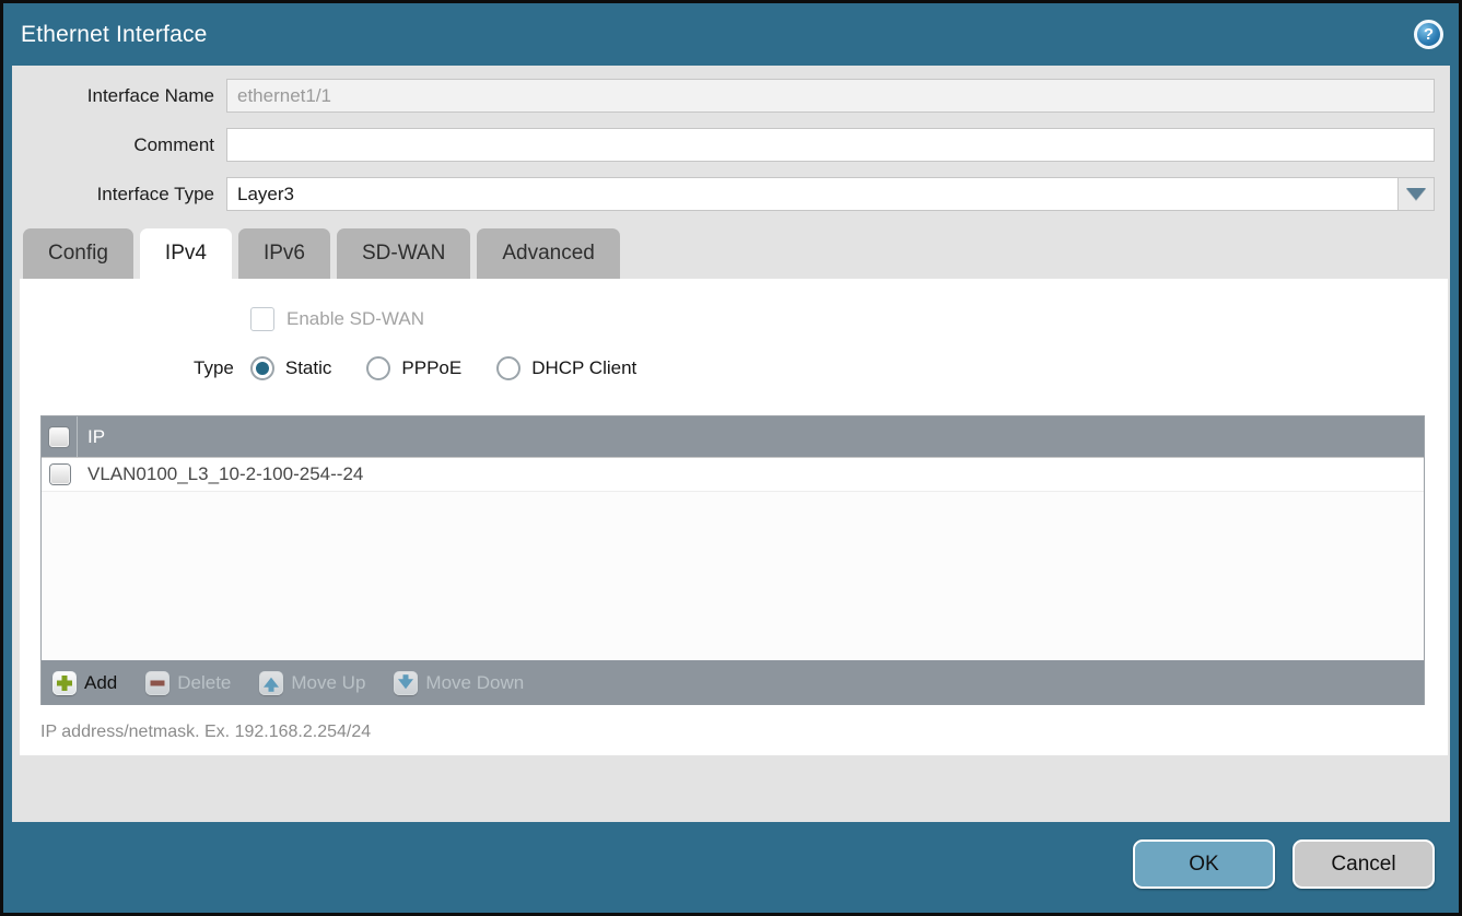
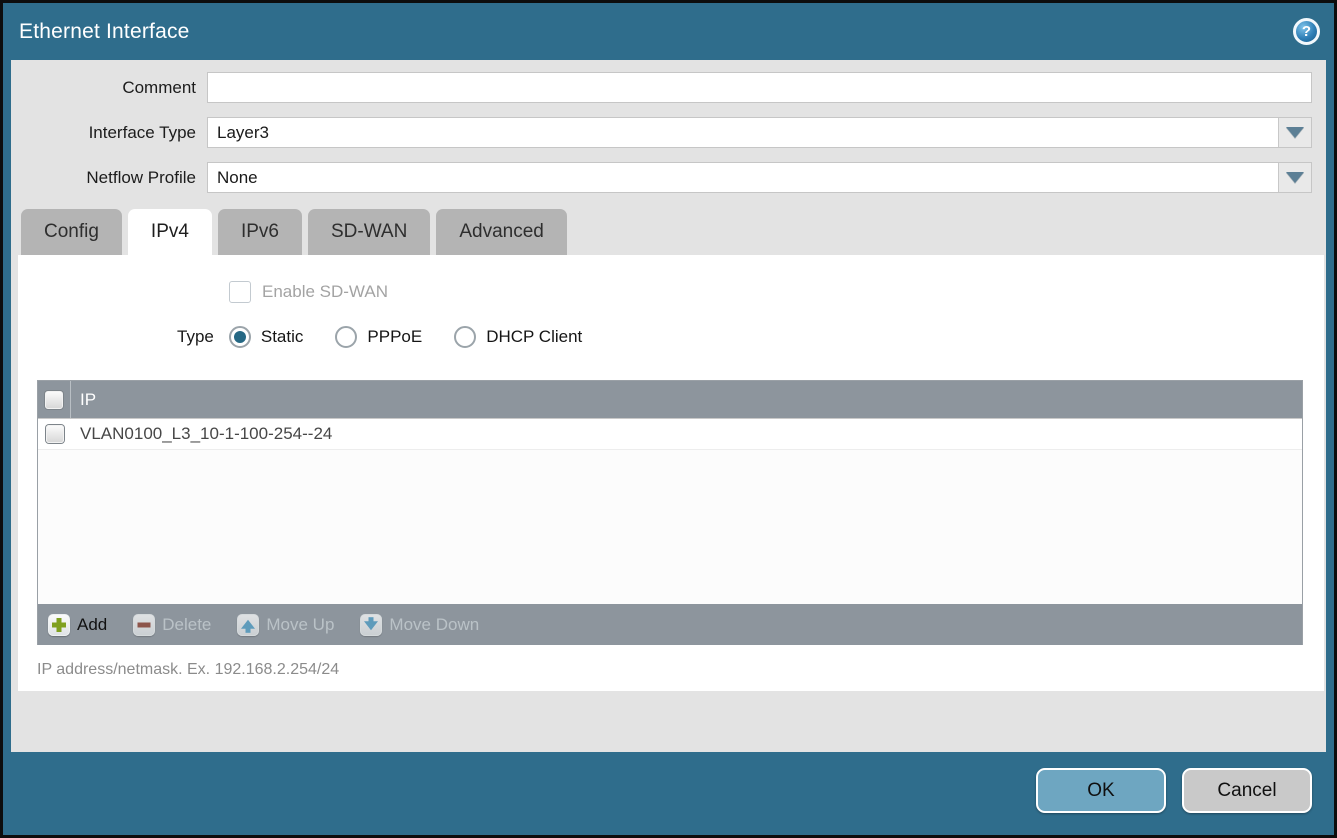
  Ethernet Interface
  ?
- Interface Name
- ethernet1/1
  Comment
  Interface Type
  Layer3
+ Netflow Profile
+ None
  Config
  IPv4
  IPv6
  SD-WAN
  Advanced
  Enable SD-WAN
  Type
  Static
  PPPoE
  DHCP Client
  IP
- VLAN0100_L3_10-2-100-254--24
+ VLAN0100_L3_10-1-100-254--24
  Add
  Delete
  Move Up
  Move Down
  IP address/netmask. Ex. 192.168.2.254/24
  OK
  Cancel
